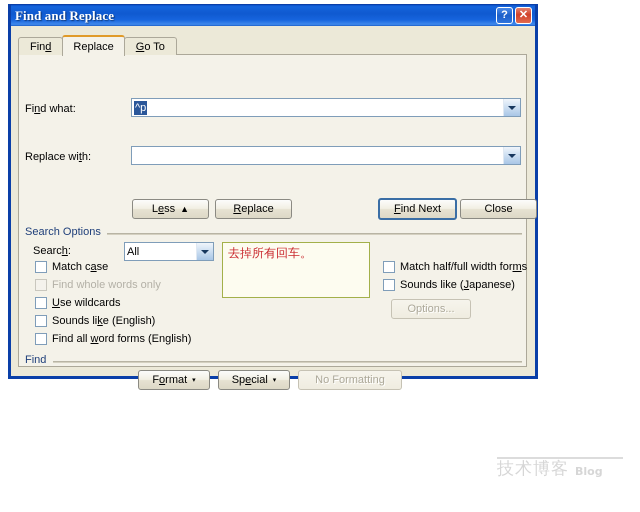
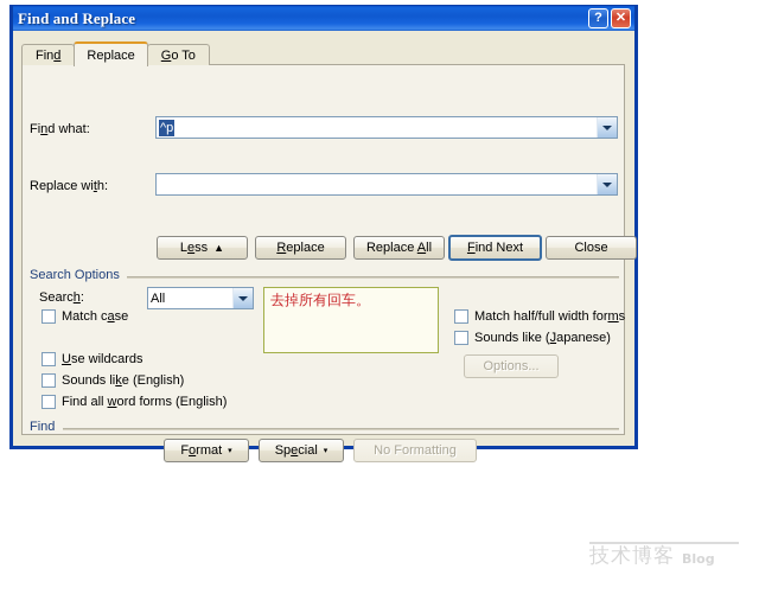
  Find and Replace
  ?
  ✕
  Find
  Replace
  Go To
  Find what:
  ^p
  Replace with:
  Less
  ▲
  Replace
+ Replace All
  Find Next
  Close
  Search Options
  Search:
  All
  Match case
- Find whole words only
  Use wildcards
  Sounds like (English)
  Find all word forms (English)
  去掉所有回车。
  Match half/full width forms
  Sounds like (Japanese)
  Options...
  Find
  Format
  Special
  No Formatting
  技术博客
  Blog
